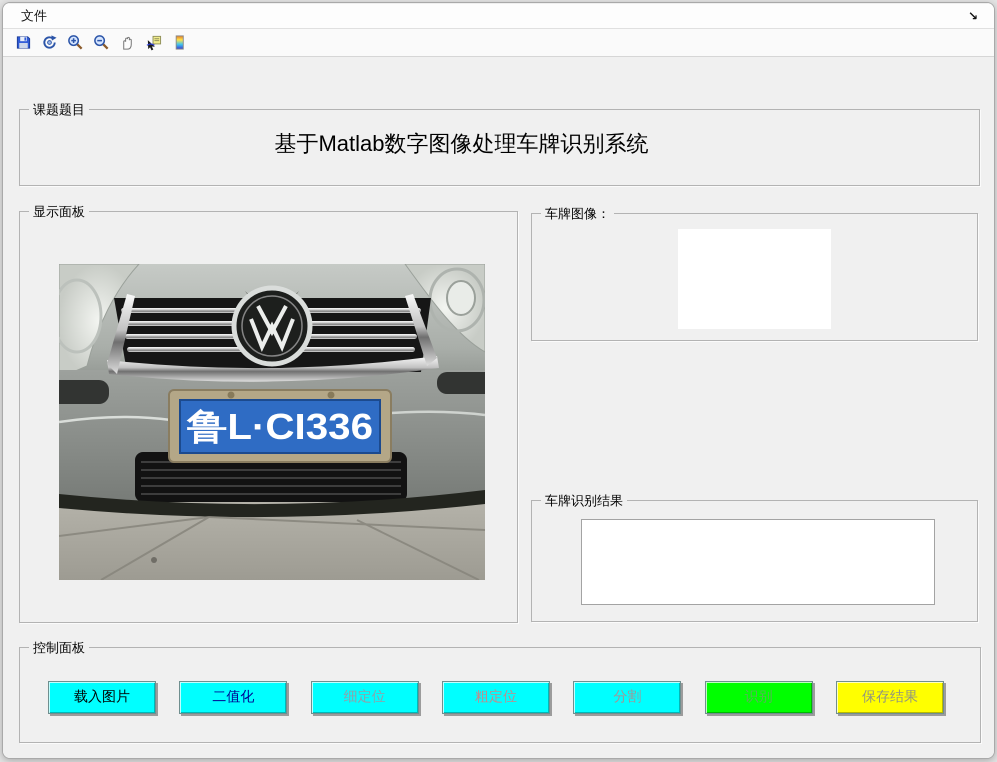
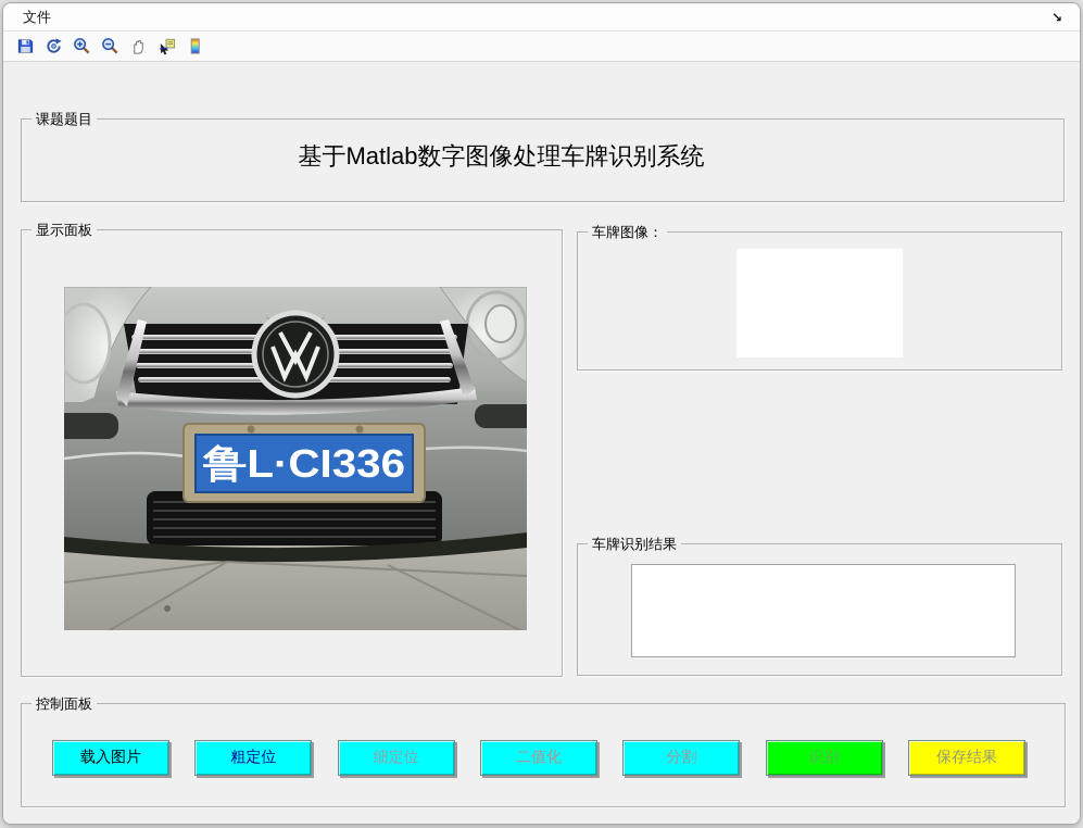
  文件
  ↘
  课题题目
  基于Matlab数字图像处理车牌识别系统
  显示面板
  鲁L·CI336
  车牌图像：
  车牌识别结果
  控制面板
  载入图片
- 二值化
+ 粗定位
  细定位
- 粗定位
+ 二值化
  分割
  识别
  保存结果
